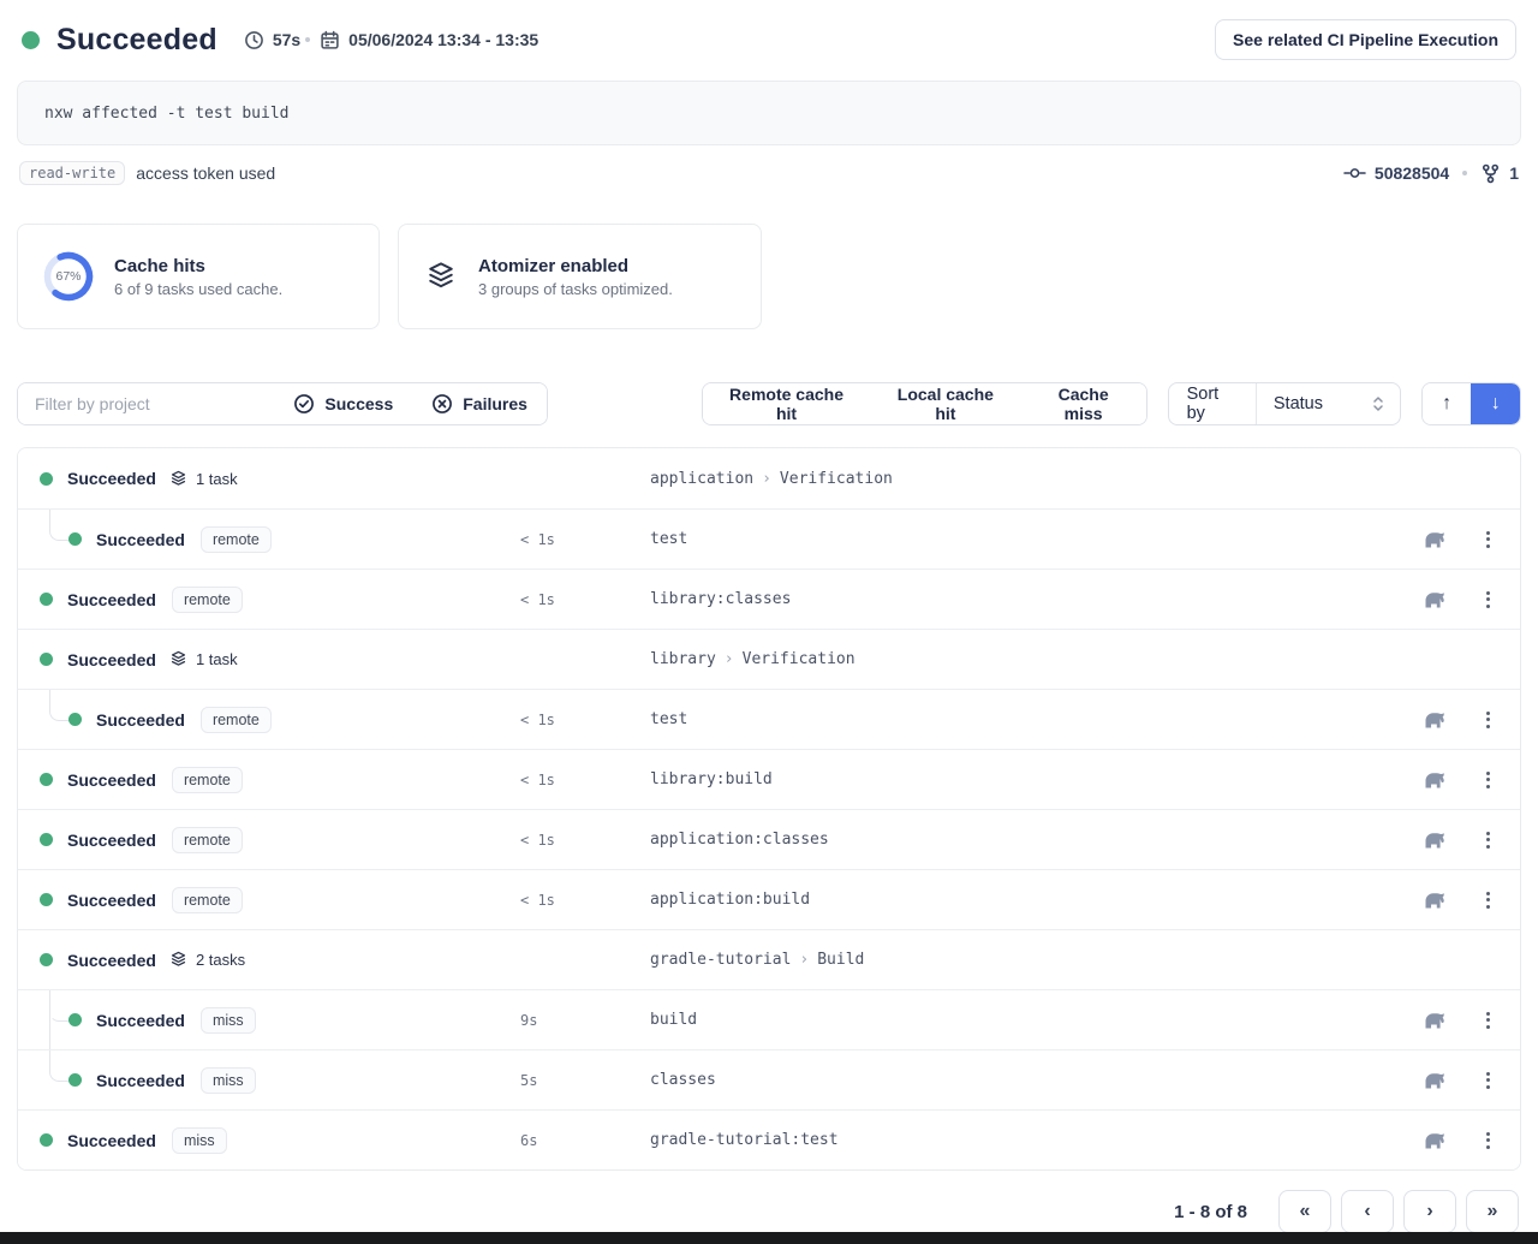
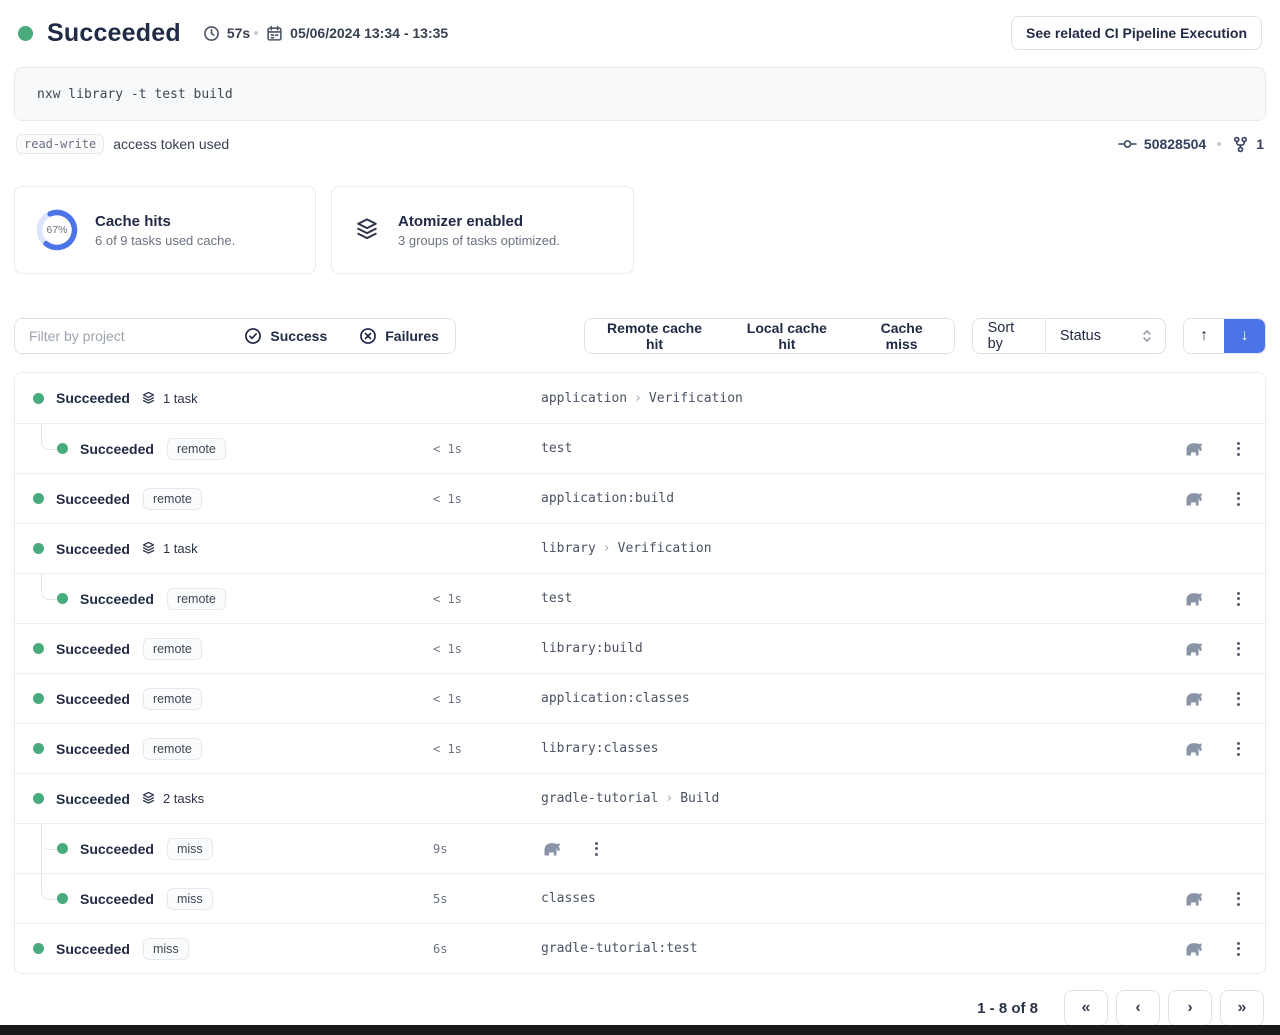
  Succeeded
  57s
  05/06/2024 13:34 - 13:35
  See related CI Pipeline Execution
- nxw affected -t test build
+ nxw library -t test build
  read-write
  access token used
  50828504
  1
  67%
  Cache hits
  6 of 9 tasks used cache.
  Atomizer enabled
  3 groups of tasks optimized.
  Filter by project
  Success
  Failures
  Remote cache hit
  Local cache hit
  Cache miss
  Sort by
  Status
  ↑
  ↓
  Succeeded
  1 task
  application › Verification
  Succeeded
  remote
  < 1s
  test
  Succeeded
  remote
  < 1s
- library:classes
+ application:build
  Succeeded
  1 task
  library › Verification
  Succeeded
  remote
  < 1s
  test
  Succeeded
  remote
  < 1s
  library:build
  Succeeded
  remote
  < 1s
  application:classes
  Succeeded
  remote
  < 1s
- application:build
+ library:classes
  Succeeded
  2 tasks
  gradle-tutorial › Build
  Succeeded
  miss
  9s
- build
  Succeeded
  miss
  5s
  classes
  Succeeded
  miss
  6s
  gradle-tutorial:test
  1 - 8 of 8
  «
  ‹
  ›
  »
